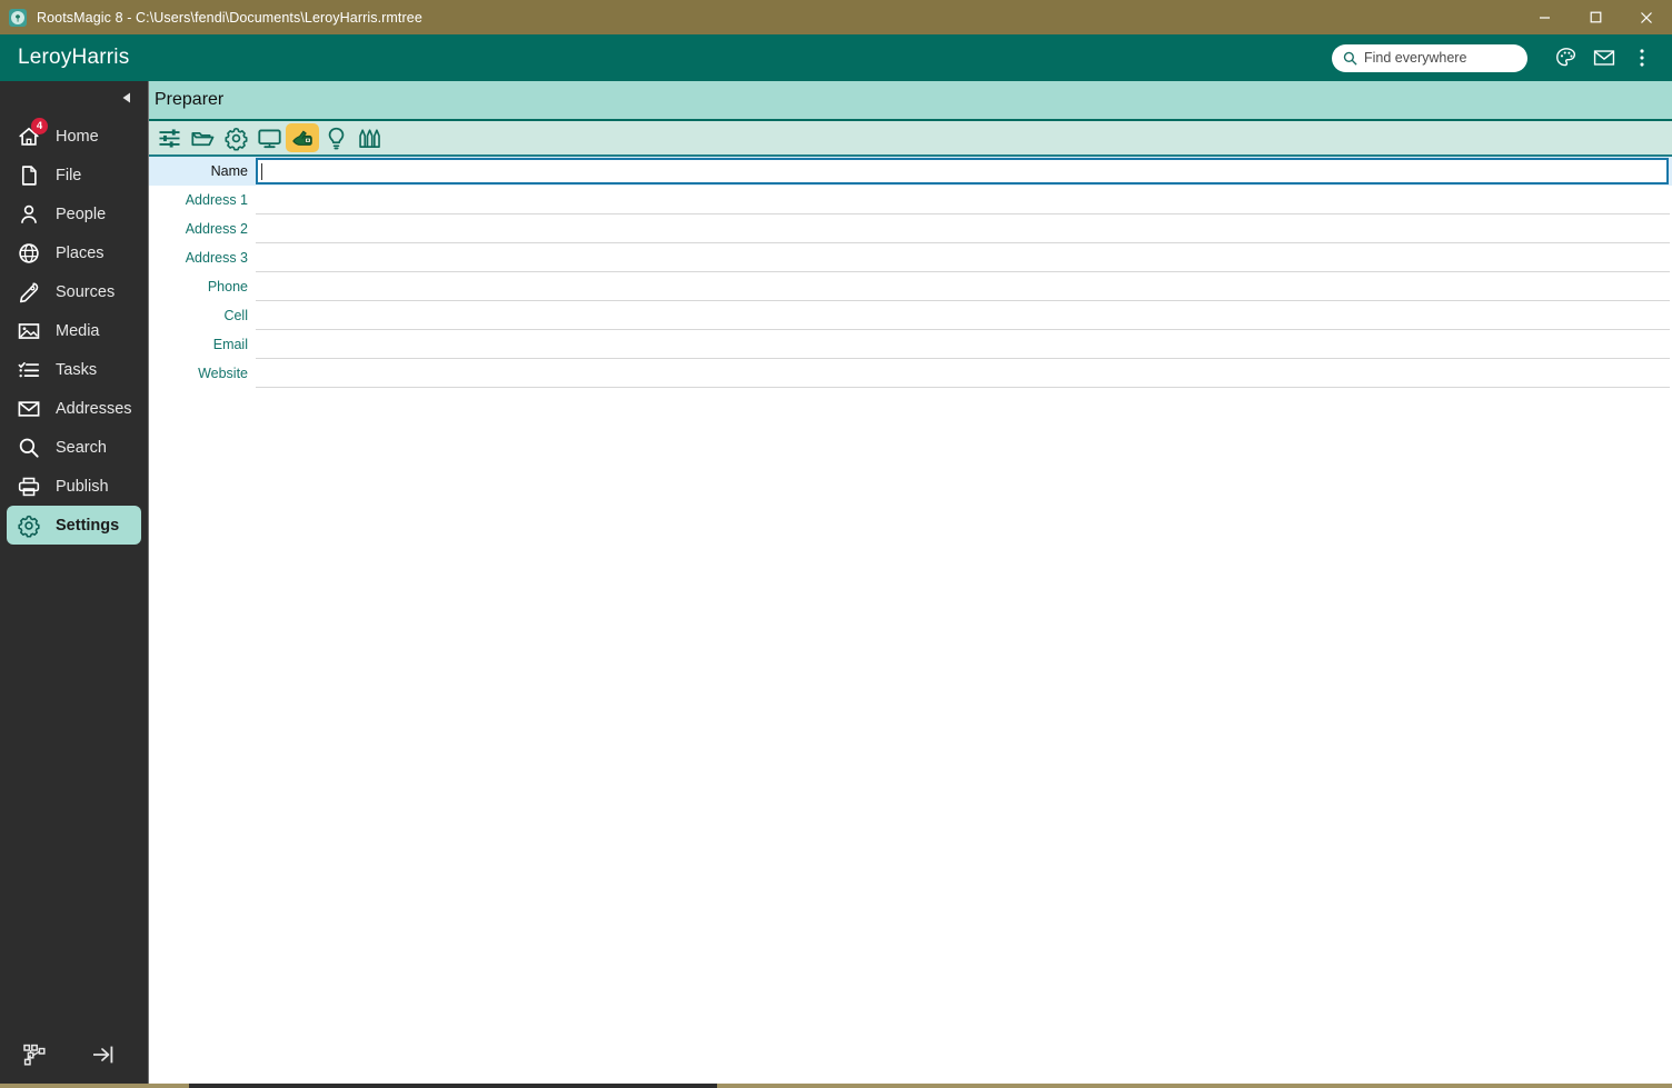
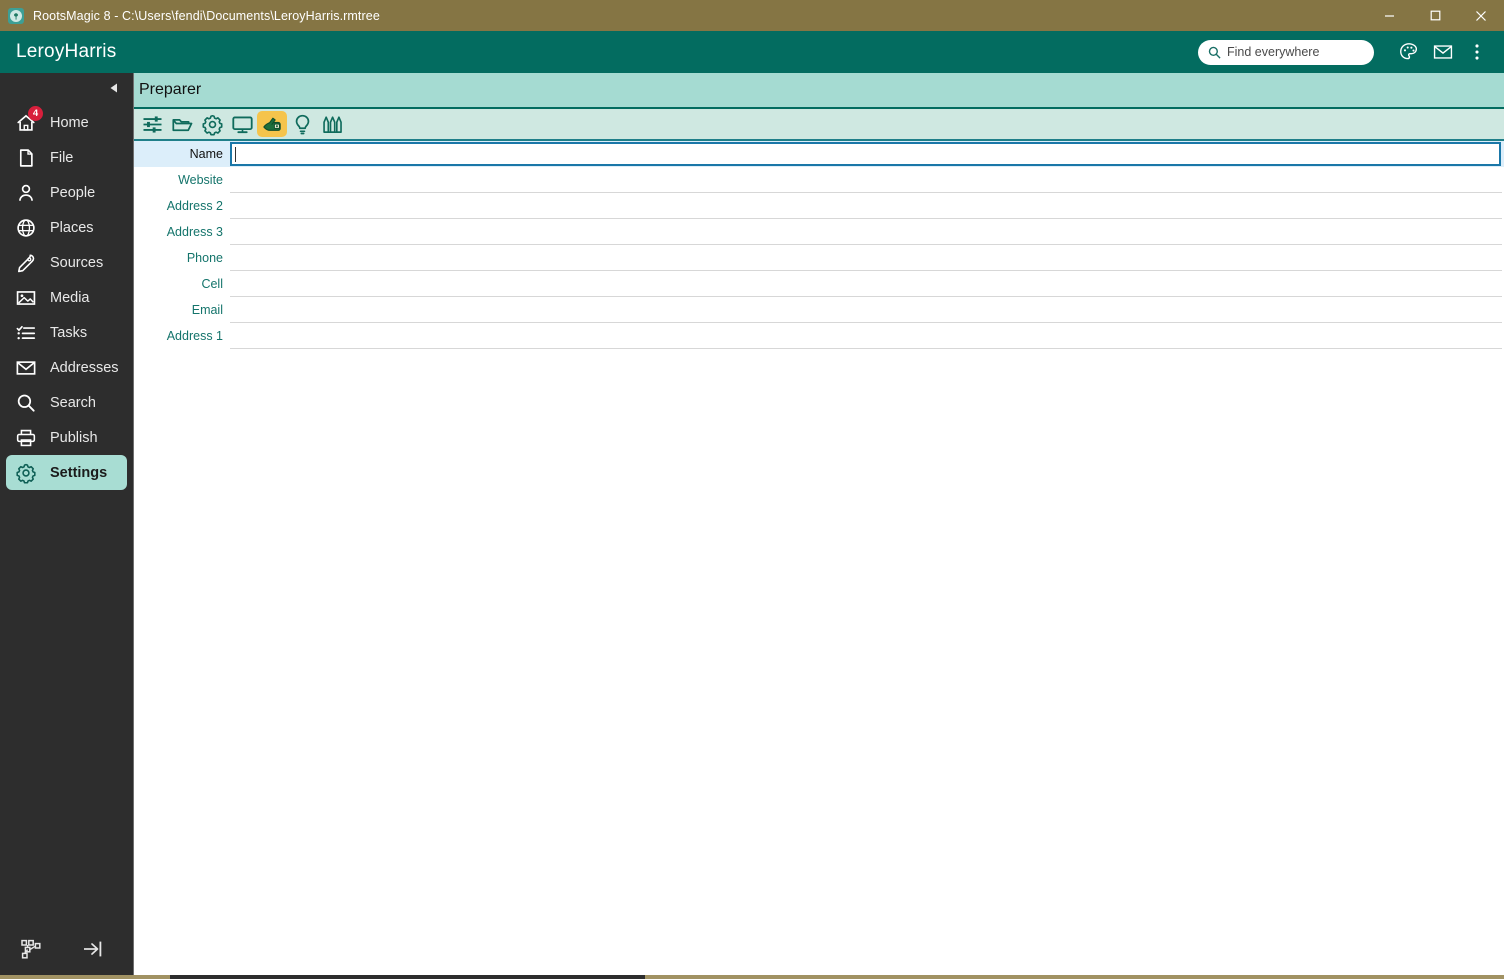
  RootsMagic 8 - C:\Users\fendi\Documents\LeroyHarris.rmtree
  LeroyHarris
  Find everywhere
  4
  Home
  File
  People
  Places
  Sources
  Media
  Tasks
  Addresses
  Search
  Publish
  Settings
  Preparer
  Name
- Address 1
+ Website
  Address 2
  Address 3
  Phone
  Cell
  Email
- Website
+ Address 1
